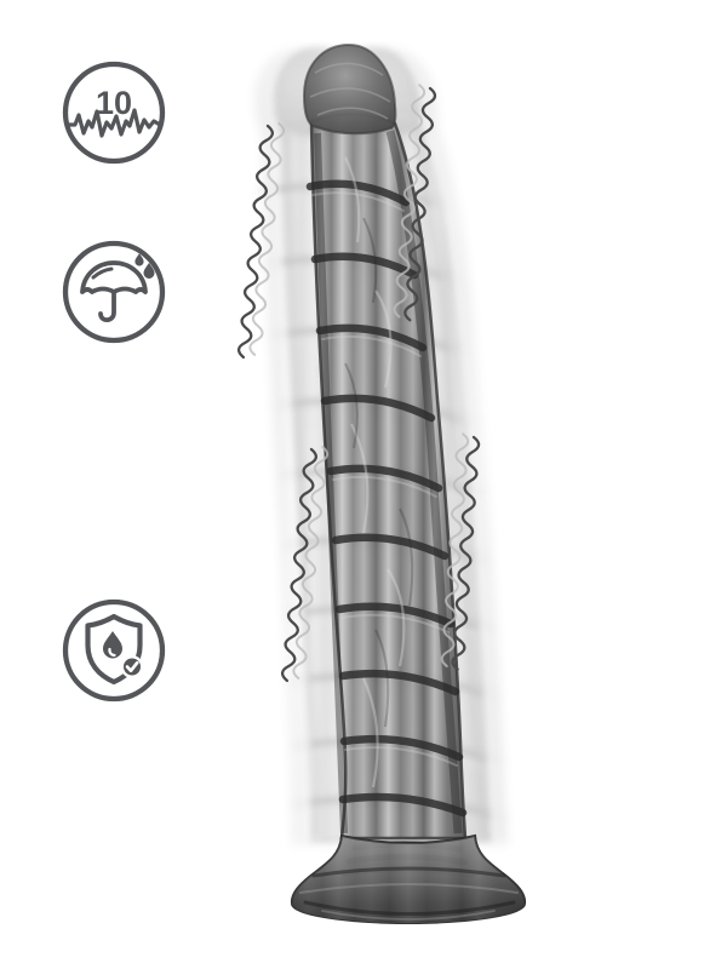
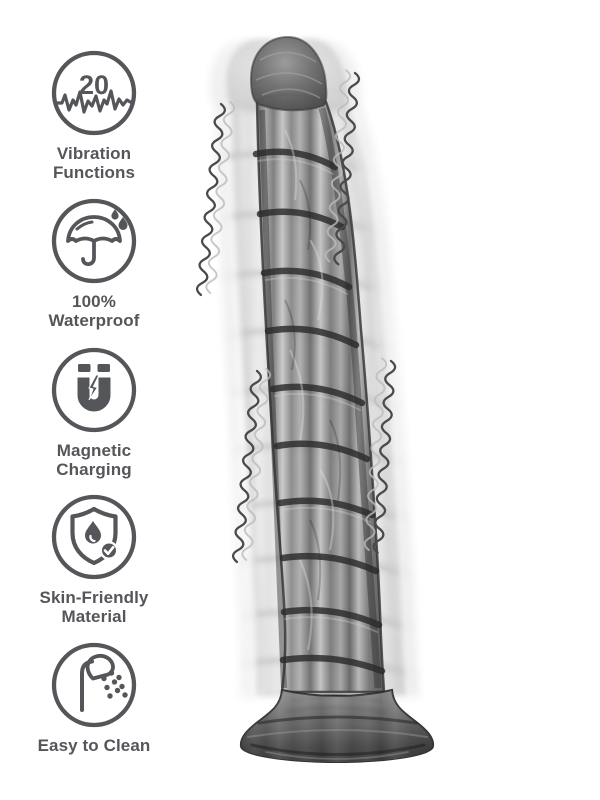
- 10
+ 20
+ Vibration
+ Functions
+ 100%
+ Waterproof
+ Magnetic
+ Charging
+ Skin-Friendly
+ Material
+ Easy to Clean
